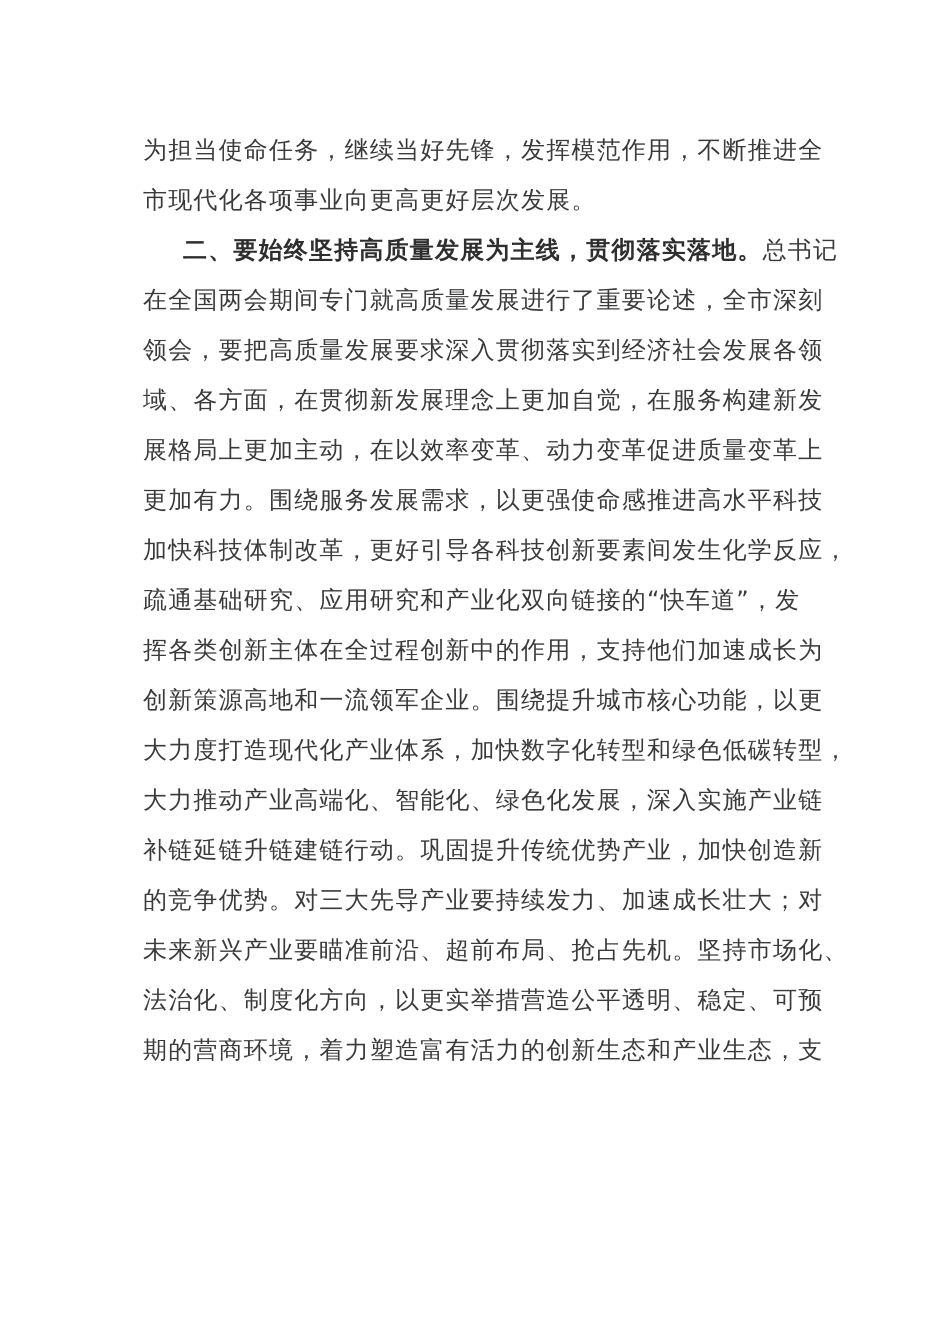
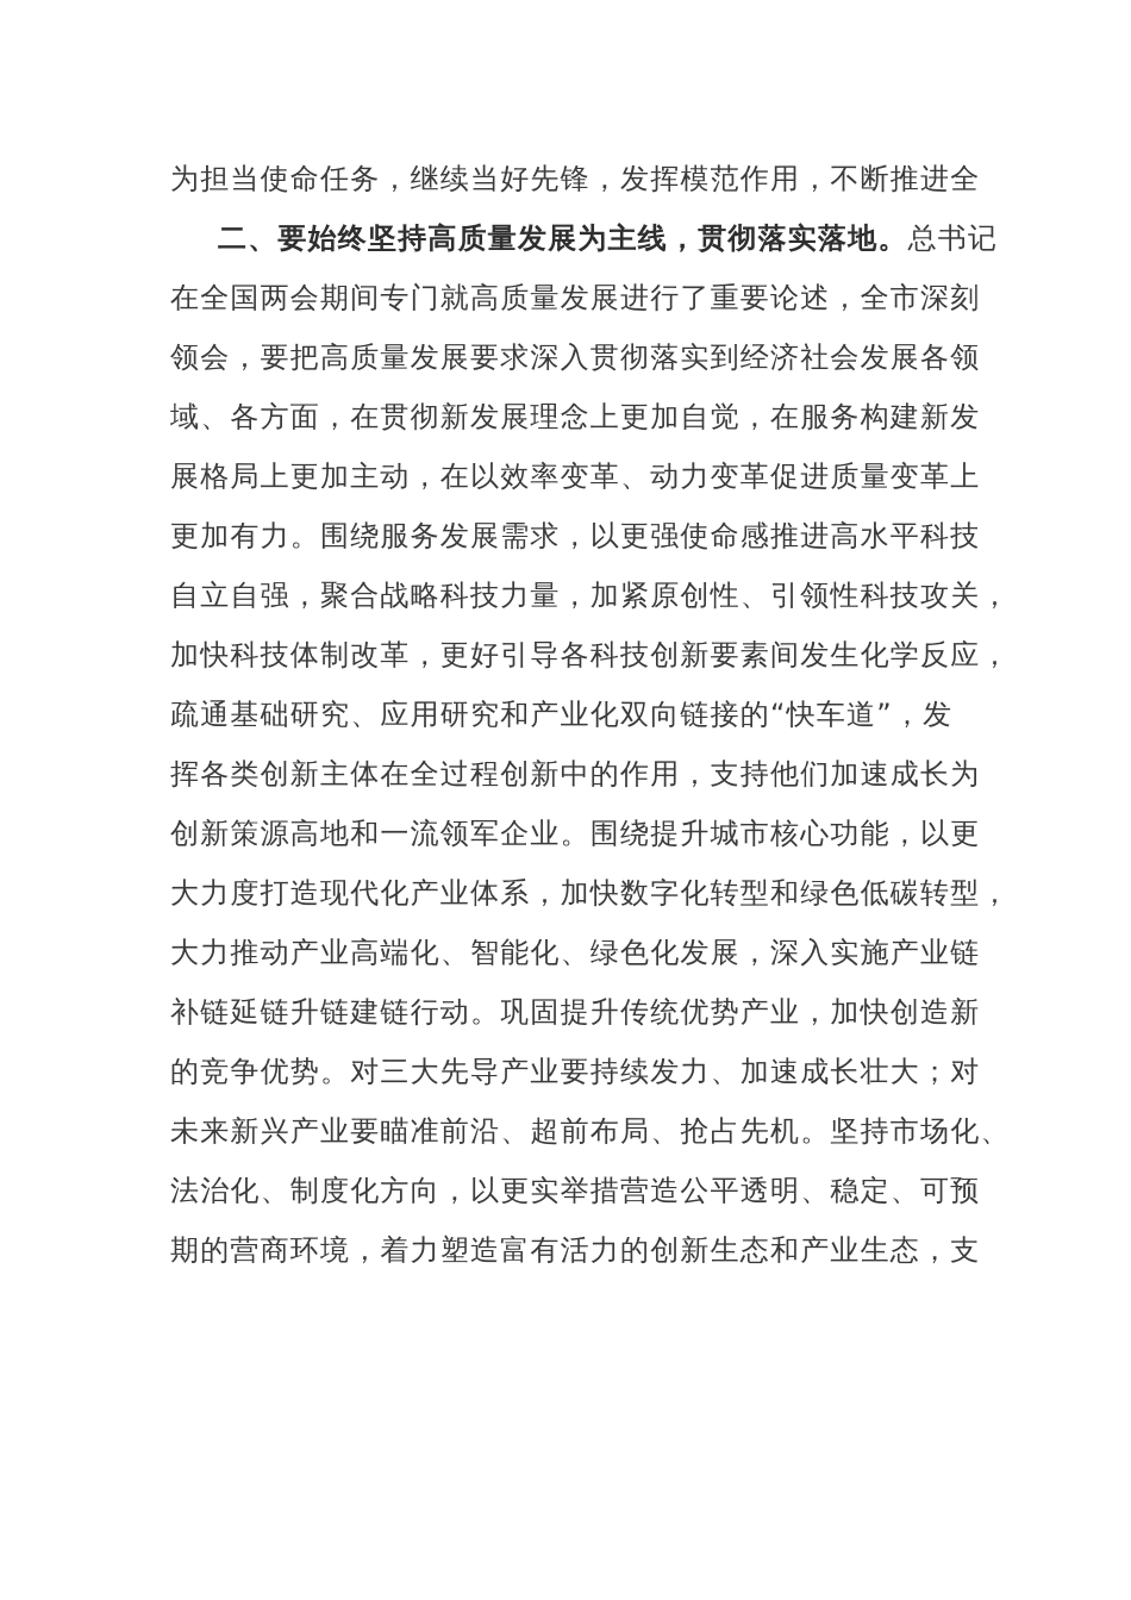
  为担当使命任务，继续当好先锋，发挥模范作用，不断推进全
- 市现代化各项事业向更高更好层次发展。
  二、要始终坚持高质量发展为主线，贯彻落实落地。总书记
  在全国两会期间专门就高质量发展进行了重要论述，全市深刻
  领会，要把高质量发展要求深入贯彻落实到经济社会发展各领
  域、各方面，在贯彻新发展理念上更加自觉，在服务构建新发
  展格局上更加主动，在以效率变革、动力变革促进质量变革上
  更加有力。围绕服务发展需求，以更强使命感推进高水平科技
+ 自立自强，聚合战略科技力量，加紧原创性、引领性科技攻关，
  加快科技体制改革，更好引导各科技创新要素间发生化学反应，
  疏通基础研究、应用研究和产业化双向链接的“快车道”，发
  挥各类创新主体在全过程创新中的作用，支持他们加速成长为
  创新策源高地和一流领军企业。围绕提升城市核心功能，以更
  大力度打造现代化产业体系，加快数字化转型和绿色低碳转型，
  大力推动产业高端化、智能化、绿色化发展，深入实施产业链
  补链延链升链建链行动。巩固提升传统优势产业，加快创造新
  的竞争优势。对三大先导产业要持续发力、加速成长壮大；对
  未来新兴产业要瞄准前沿、超前布局、抢占先机。坚持市场化、
  法治化、制度化方向，以更实举措营造公平透明、稳定、可预
  期的营商环境，着力塑造富有活力的创新生态和产业生态，支
